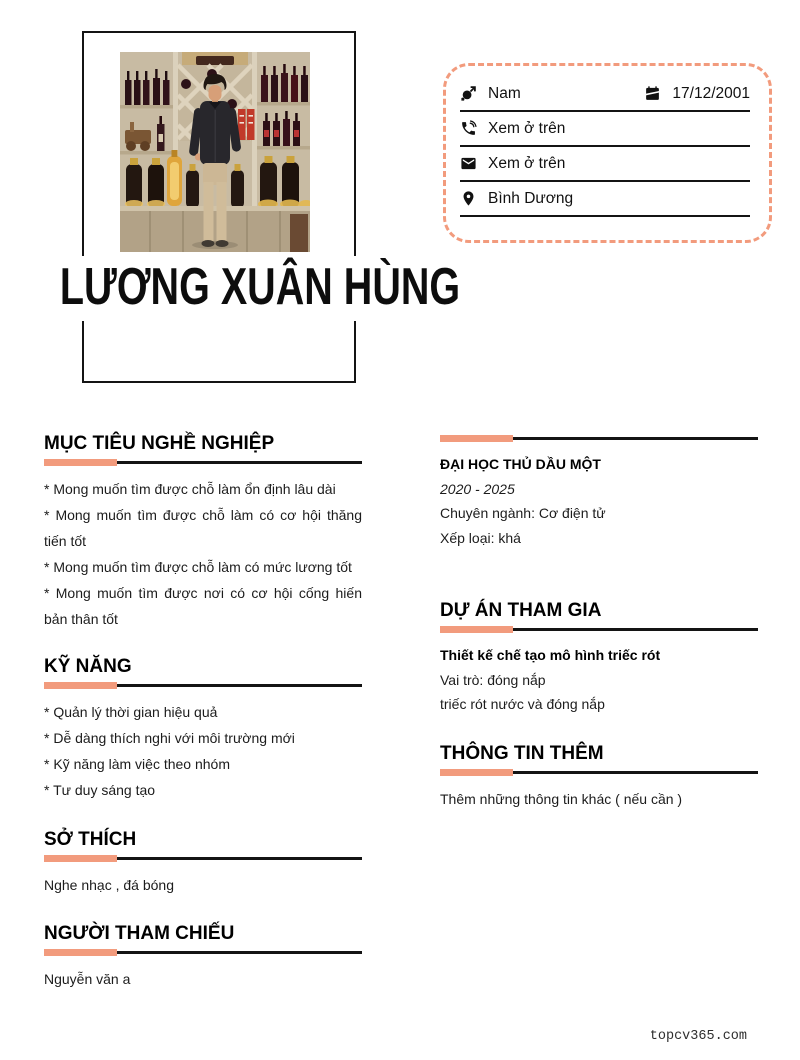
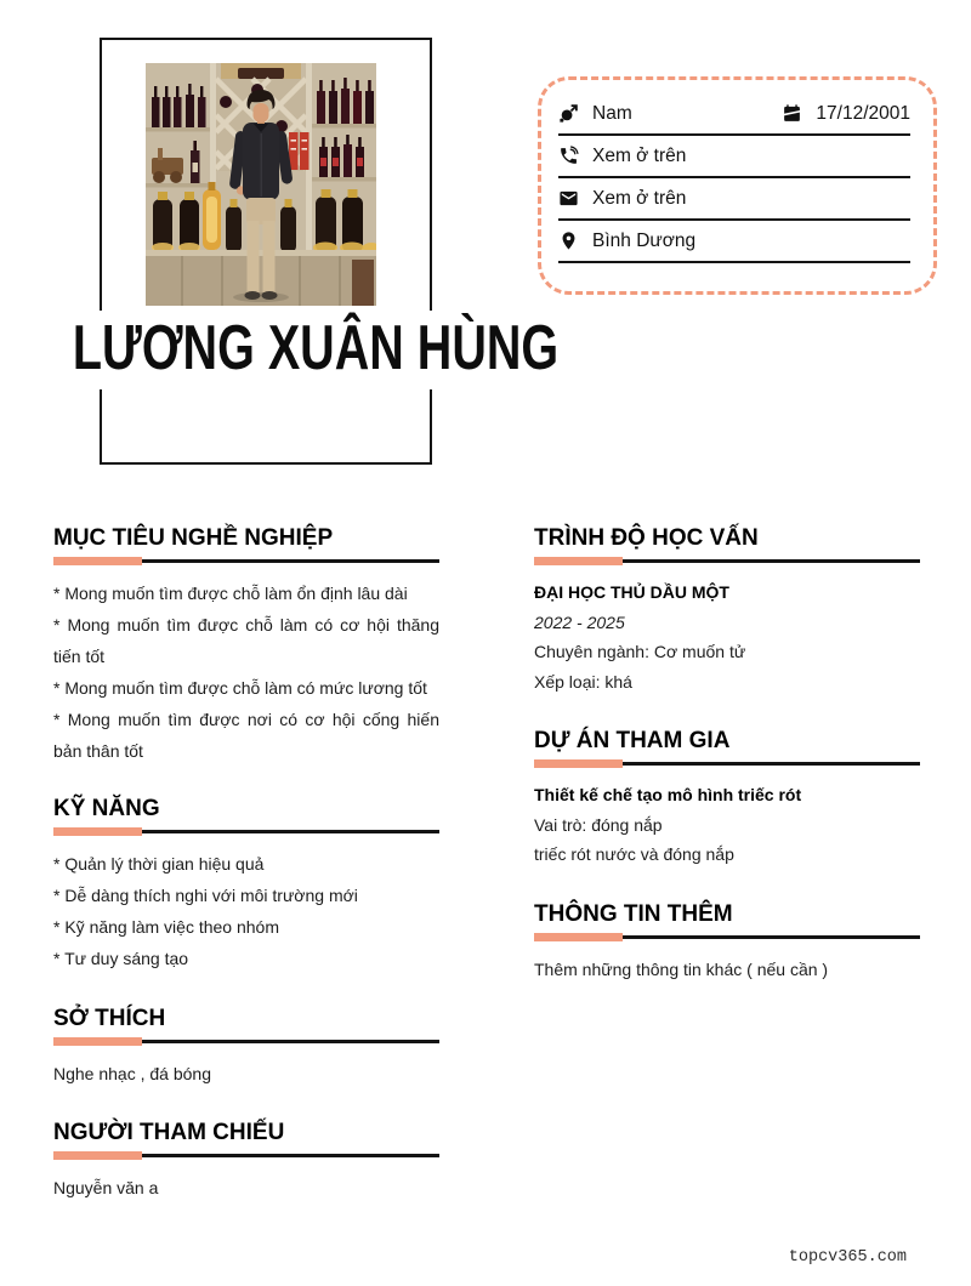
  LƯƠNG XUÂN HÙNG
  Nam
  17/12/2001
  Xem ở trên
  Xem ở trên
  Bình Dương
  MỤC TIÊU NGHỀ NGHIỆP
  * Mong muốn tìm được chỗ làm ổn định lâu dài
  * Mong muốn tìm được chỗ làm có cơ hội thăng tiến tốt
  * Mong muốn tìm được chỗ làm có mức lương tốt
  * Mong muốn tìm được nơi có cơ hội cống hiến bản thân tốt
  KỸ NĂNG
  * Quản lý thời gian hiệu quả
  * Dễ dàng thích nghi với môi trường mới
  * Kỹ năng làm việc theo nhóm
  * Tư duy sáng tạo
  SỞ THÍCH
  Nghe nhạc , đá bóng
  NGƯỜI THAM CHIẾU
  Nguyễn văn a
+ TRÌNH ĐỘ HỌC VẤN
  ĐẠI HỌC THỦ DẦU MỘT
- 2020 - 2025
+ 2022 - 2025
- Chuyên ngành: Cơ điện tử
+ Chuyên ngành: Cơ muốn tử
  Xếp loại: khá
  DỰ ÁN THAM GIA
  Thiết kế chế tạo mô hình triếc rót
  Vai trò: đóng nắp
  triếc rót nước và đóng nắp
  THÔNG TIN THÊM
  Thêm những thông tin khác ( nếu cần )
  topcv365.com
